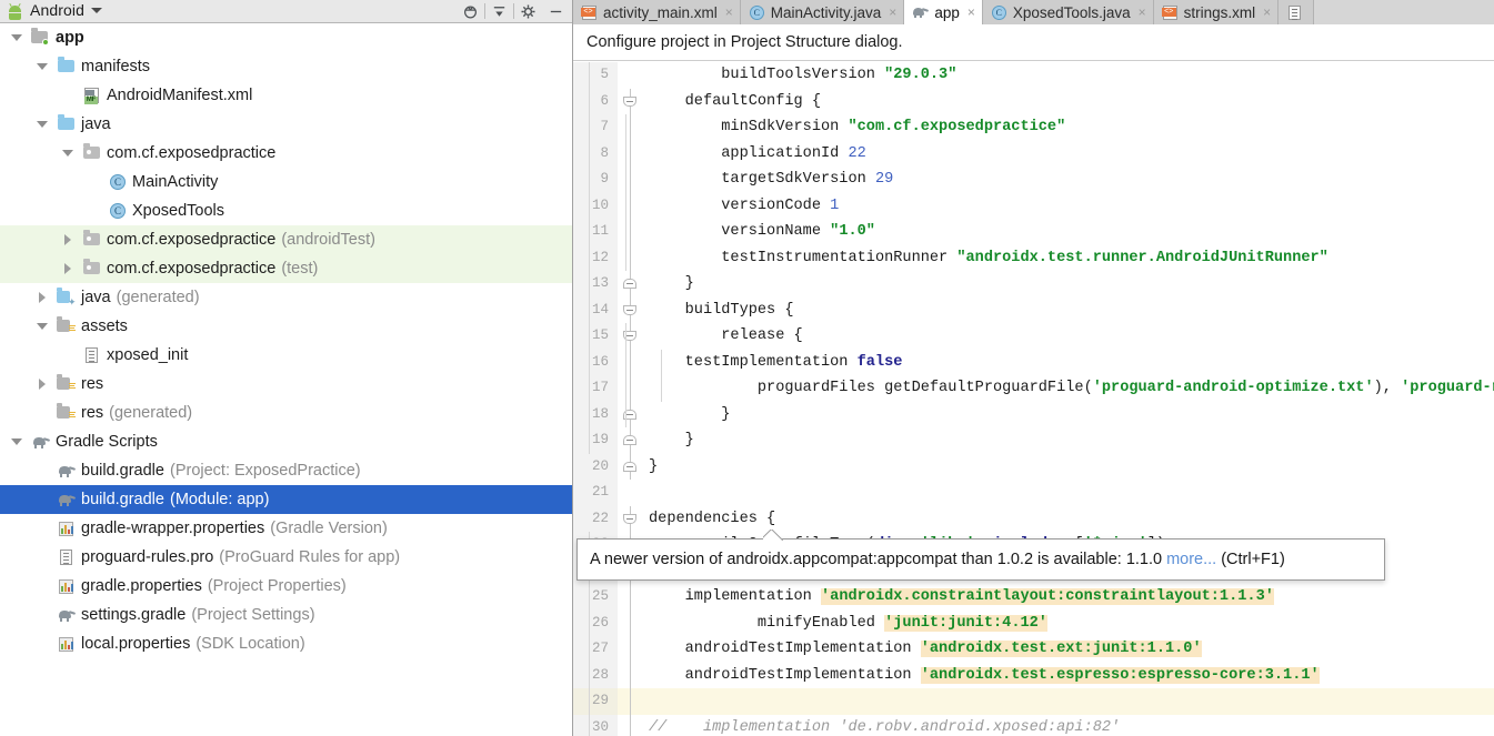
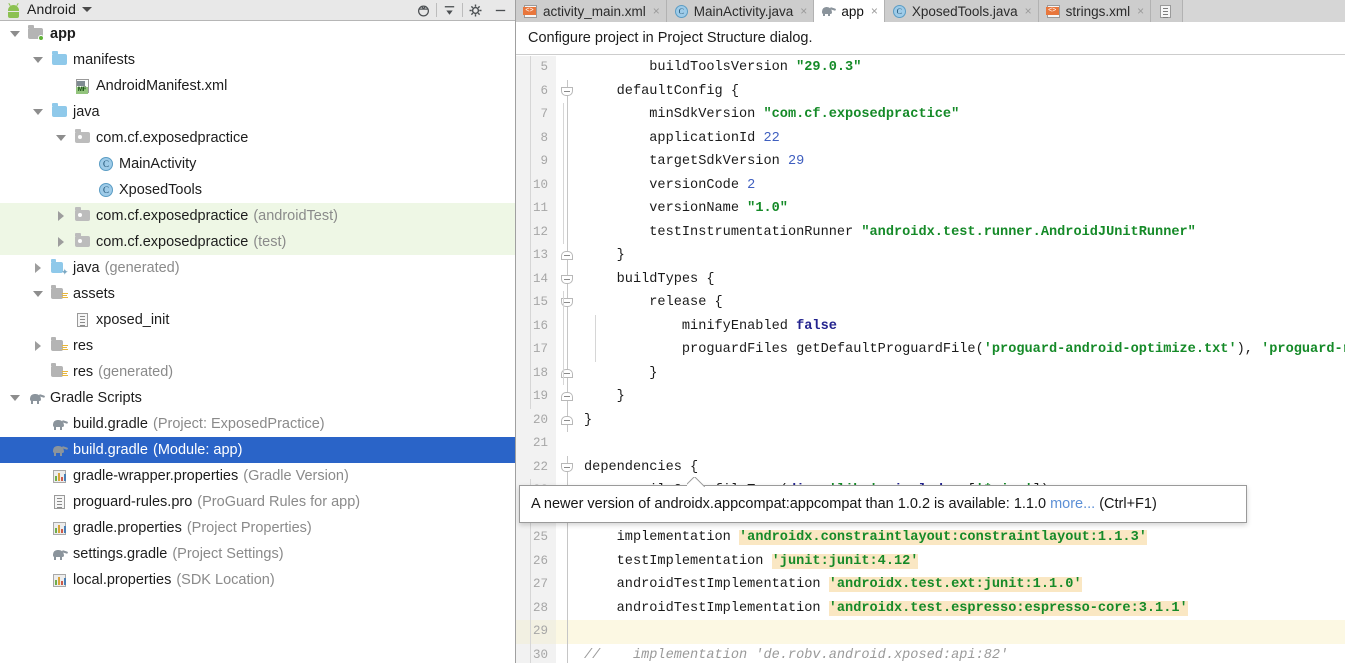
  Android
  app
  manifests
  AndroidManifest.xml
  java
  com.cf.exposedpractice
  C
  MainActivity
  C
  XposedTools
  com.cf.exposedpractice
  (androidTest)
  com.cf.exposedpractice
  (test)
  ✦
  java
  (generated)
  assets
  xposed_init
  res
  res
  (generated)
  Gradle Scripts
  build.gradle
  (Project: ExposedPractice)
  build.gradle
  (Module: app)
  gradle-wrapper.properties
  (Gradle Version)
  proguard-rules.pro
  (ProGuard Rules for app)
  gradle.properties
  (Project Properties)
  settings.gradle
  (Project Settings)
  local.properties
  (SDK Location)
  activity_main.xml
  ×
  C
  MainActivity.java
  ×
  app
  ×
  C
  XposedTools.java
  ×
  strings.xml
  ×
  Configure project in Project Structure dialog.
  5
  buildToolsVersion "29.0.3"
  6
  defaultConfig {
  7
  minSdkVersion "com.cf.exposedpractice"
  8
  applicationId 22
  9
  targetSdkVersion 29
  10
- versionCode 1
+ versionCode 2
  11
  versionName "1.0"
  12
  testInstrumentationRunner "androidx.test.runner.AndroidJUnitRunner"
  13
  }
  14
  buildTypes {
  15
  release {
  16
- testImplementation false
+ minifyEnabled false
  17
  proguardFiles getDefaultProguardFile('proguard-android-optimize.txt'), 'proguard-
  18
  }
  19
  }
  20
  }
  21
  22
  dependencies {
  25
  implementation 'androidx.constraintlayout:constraintlayout:1.1.3'
  26
- minifyEnabled 'junit:junit:4.12'
+ testImplementation 'junit:junit:4.12'
  27
  androidTestImplementation 'androidx.test.ext:junit:1.1.0'
  28
  androidTestImplementation 'androidx.test.espresso:espresso-core:3.1.1'
  29
  30
  // implementation 'de.robv.android.xposed:api:82'
  A newer version of androidx.appcompat:appcompat than 1.0.2 is available: 1.1.0
  more...
  (Ctrl+F1)
